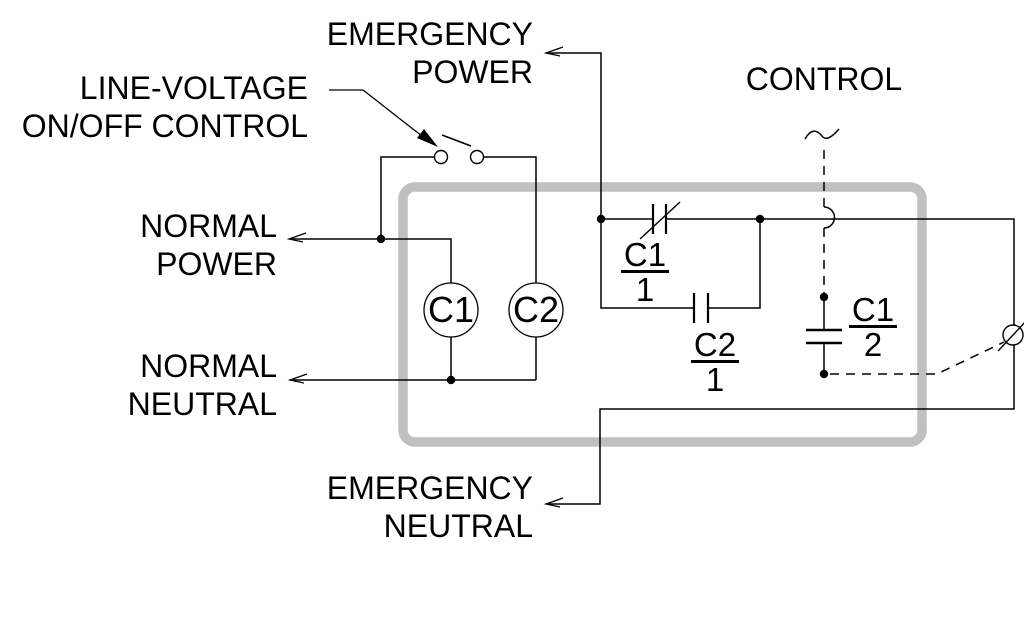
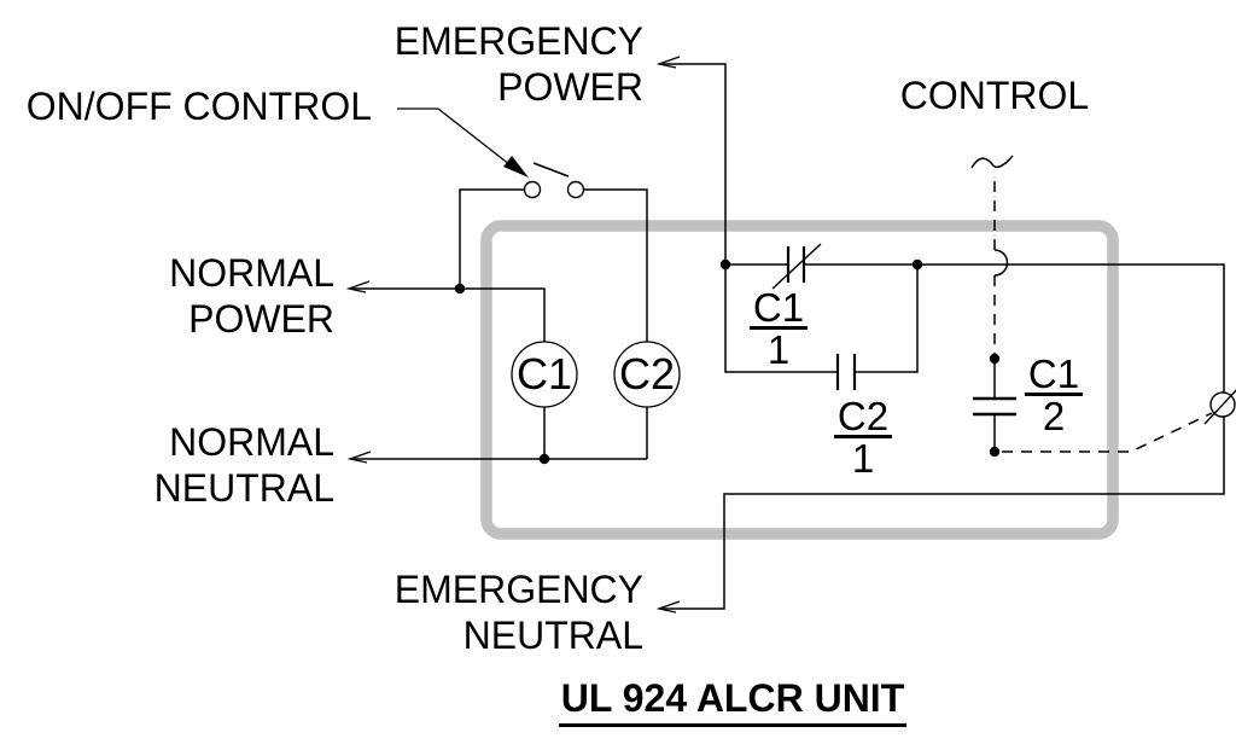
- LINE-VOLTAGE
  ON/OFF CONTROL
  EMERGENCY
  POWER
  NORMAL
  POWER
  NORMAL
  NEUTRAL
  EMERGENCY
  NEUTRAL
  CONTROL
  C1
  C2
  C1
  1
  C2
  1
  C1
  2
+ UL 924 ALCR UNIT
